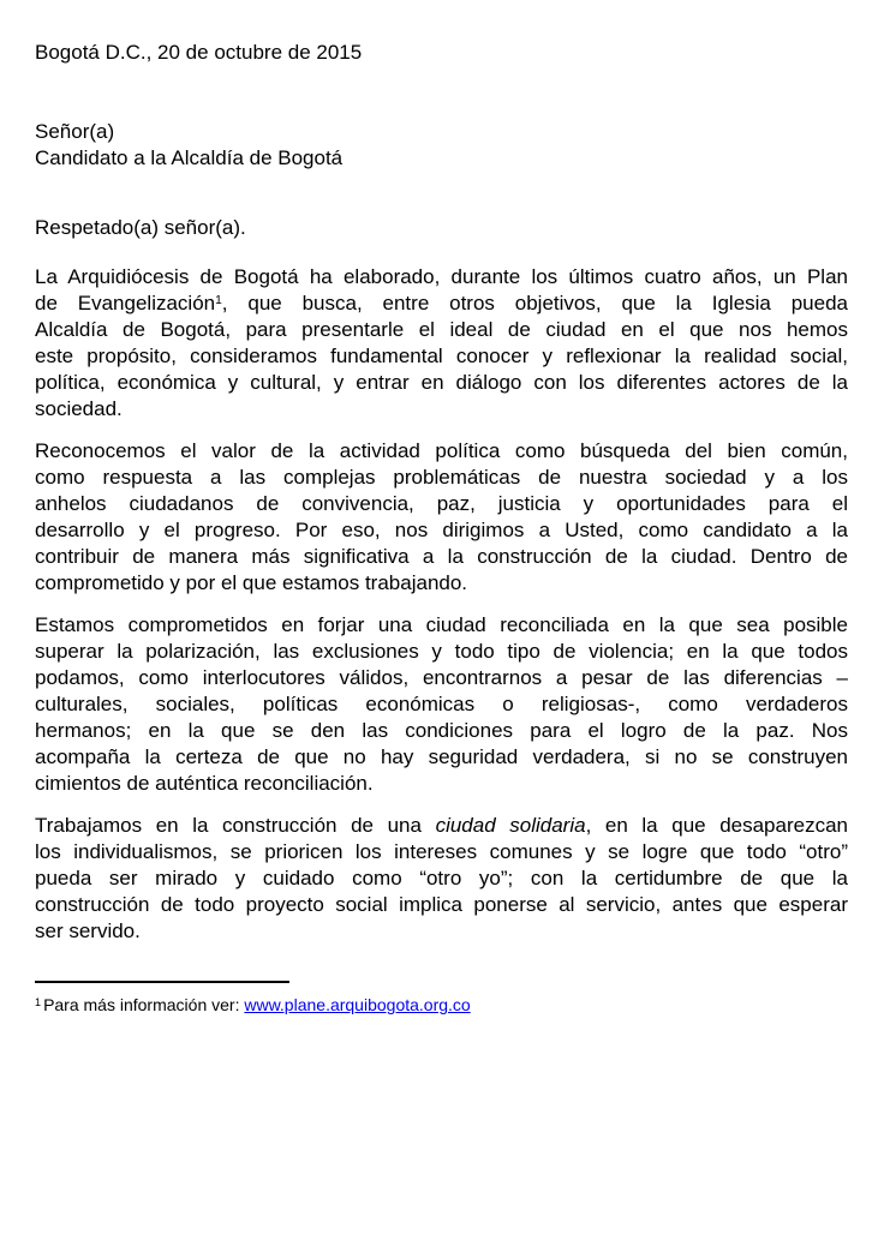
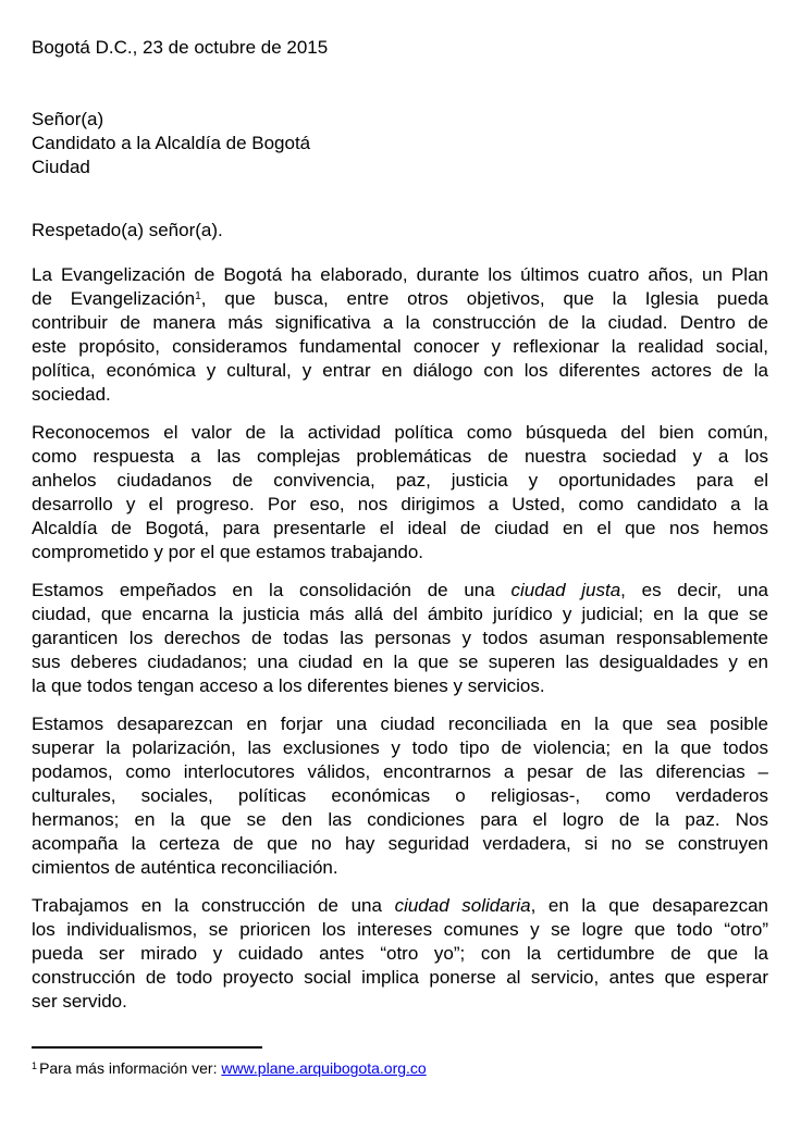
- Bogotá D.C., 20 de octubre de 2015
+ Bogotá D.C., 23 de octubre de 2015
  Señor(a)
  Candidato a la Alcaldía de Bogotá
+ Ciudad
  Respetado(a) señor(a).
- La Arquidiócesis de Bogotá ha elaborado, durante los últimos cuatro años, un Plan
+ La Evangelización de Bogotá ha elaborado, durante los últimos cuatro años, un Plan
  de Evangelización1, que busca, entre otros objetivos, que la Iglesia pueda
- Alcaldía de Bogotá, para presentarle el ideal de ciudad en el que nos hemos
+ contribuir de manera más significativa a la construcción de la ciudad. Dentro de
  este propósito, consideramos fundamental conocer y reflexionar la realidad social,
  política, económica y cultural, y entrar en diálogo con los diferentes actores de la
  sociedad.
  Reconocemos el valor de la actividad política como búsqueda del bien común,
  como respuesta a las complejas problemáticas de nuestra sociedad y a los
  anhelos ciudadanos de convivencia, paz, justicia y oportunidades para el
  desarrollo y el progreso. Por eso, nos dirigimos a Usted, como candidato a la
- contribuir de manera más significativa a la construcción de la ciudad. Dentro de
+ Alcaldía de Bogotá, para presentarle el ideal de ciudad en el que nos hemos
  comprometido y por el que estamos trabajando.
+ Estamos empeñados en la consolidación de una ciudad justa, es decir, una
+ ciudad, que encarna la justicia más allá del ámbito jurídico y judicial; en la que se
+ garanticen los derechos de todas las personas y todos asuman responsablemente
+ sus deberes ciudadanos; una ciudad en la que se superen las desigualdades y en
+ la que todos tengan acceso a los diferentes bienes y servicios.
- Estamos comprometidos en forjar una ciudad reconciliada en la que sea posible
+ Estamos desaparezcan en forjar una ciudad reconciliada en la que sea posible
  superar la polarización, las exclusiones y todo tipo de violencia; en la que todos
  podamos, como interlocutores válidos, encontrarnos a pesar de las diferencias –
  culturales, sociales, políticas económicas o religiosas-, como verdaderos
  hermanos; en la que se den las condiciones para el logro de la paz. Nos
  acompaña la certeza de que no hay seguridad verdadera, si no se construyen
  cimientos de auténtica reconciliación.
  Trabajamos en la construcción de una ciudad solidaria, en la que desaparezcan
  los individualismos, se prioricen los intereses comunes y se logre que todo “otro”
- pueda ser mirado y cuidado como “otro yo”; con la certidumbre de que la
+ pueda ser mirado y cuidado antes “otro yo”; con la certidumbre de que la
  construcción de todo proyecto social implica ponerse al servicio, antes que esperar
  ser servido.
  1 Para más información ver: www.plane.arquibogota.org.co
